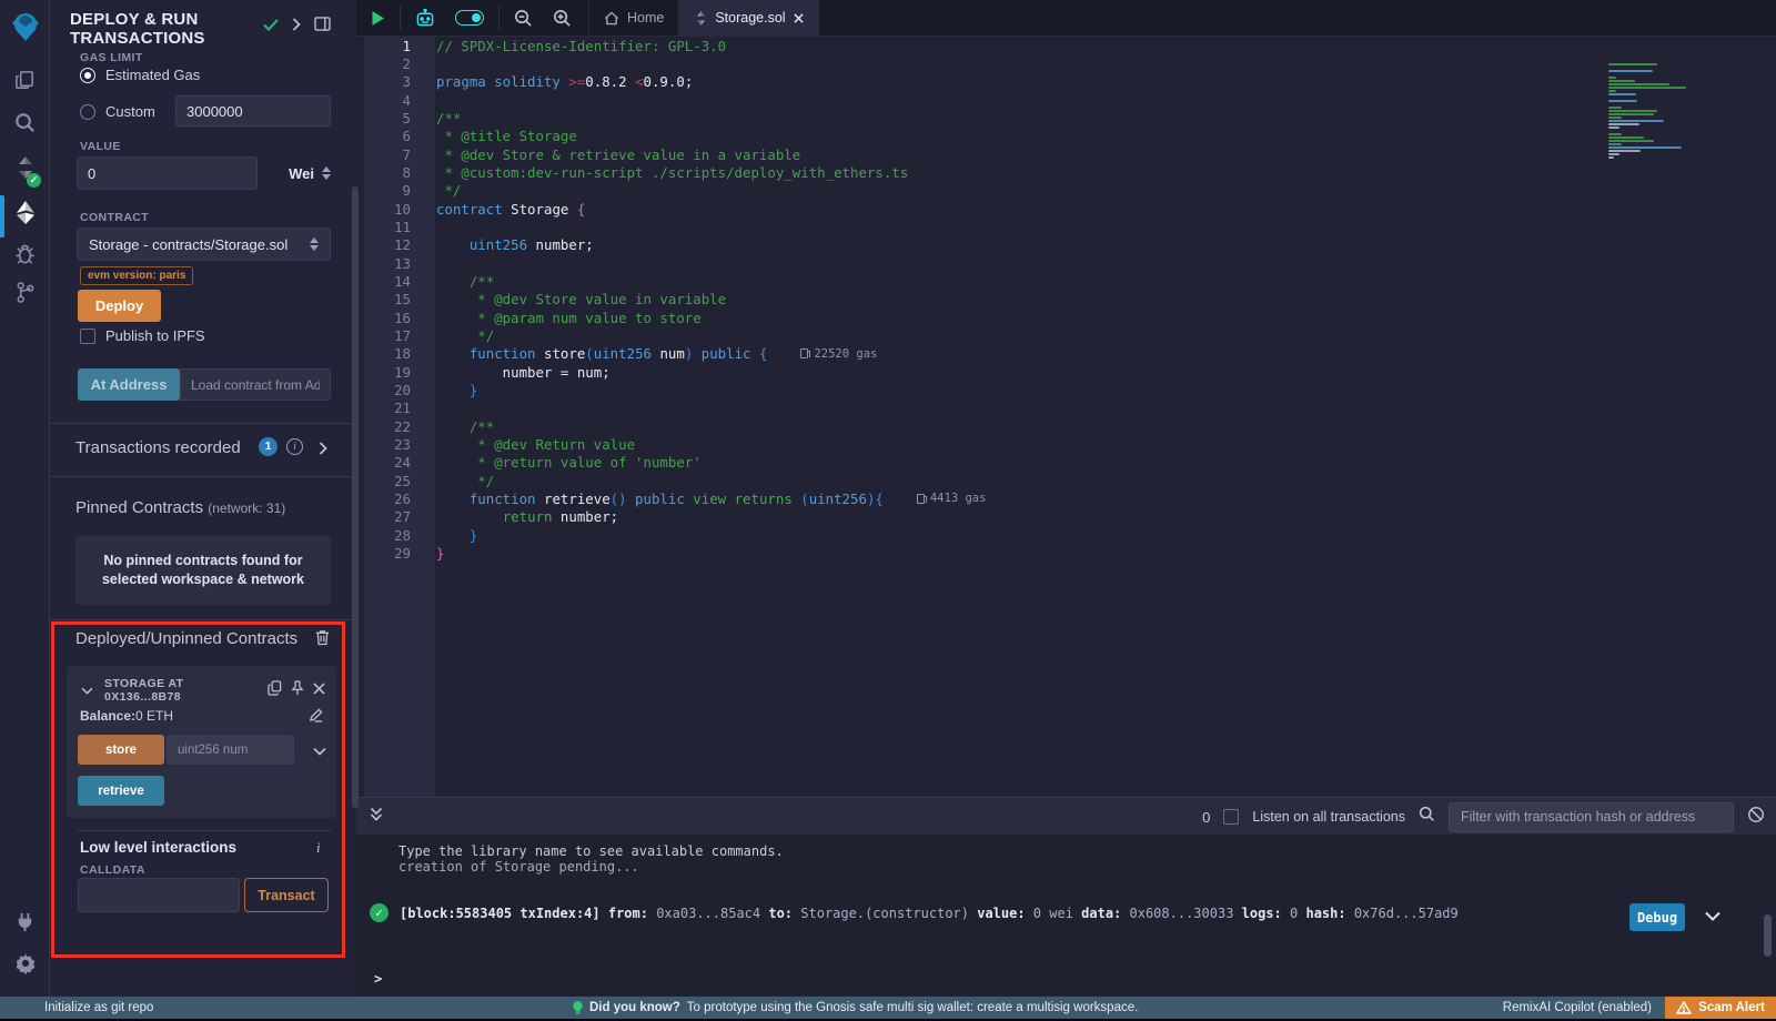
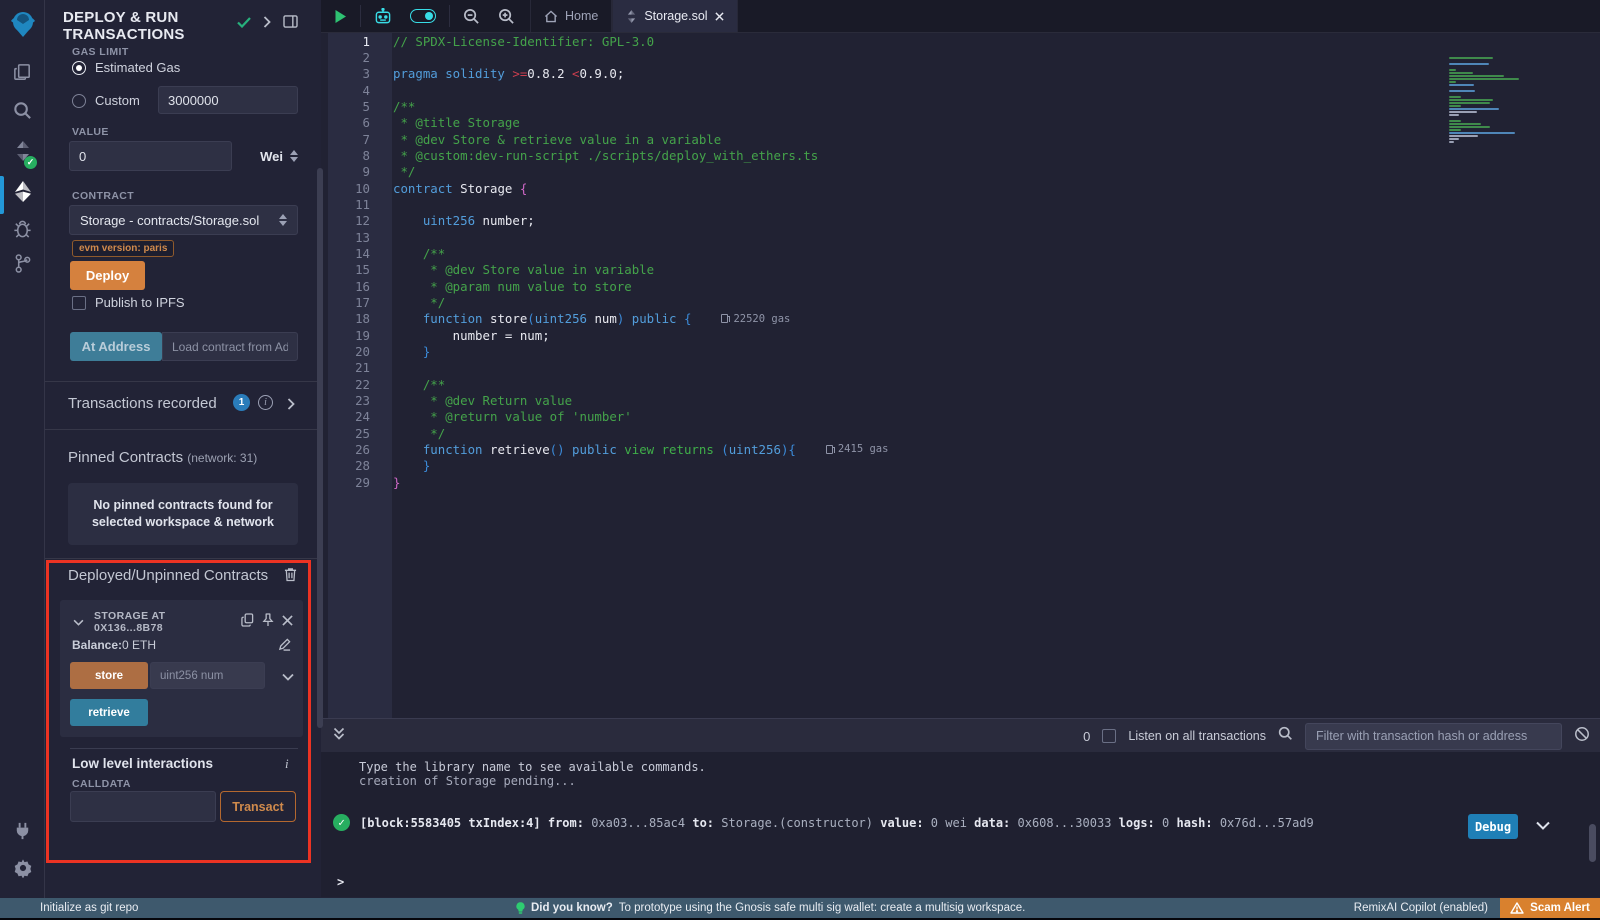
  ✓
  DEPLOY & RUN TRANSACTIONS
  GAS LIMIT
  Estimated Gas
  Custom
  3000000
  VALUE
  0
  Wei
  CONTRACT
  Storage - contracts/Storage.sol
  evm version: paris
  Deploy
  Publish to IPFS
  At Address
  Load contract from Ad
  Transactions recorded
  1
  i
  Pinned Contracts (network: 31)
  No pinned contracts found for
  selected workspace & network
  Deployed/Unpinned Contracts
  STORAGE AT 0X136...8B78
  Balance:
  0 ETH
  store
  uint256 num
  retrieve
  Low level interactions
  i
  CALLDATA
  Transact
  Home
  Storage.sol
  1
  // SPDX-License-Identifier: GPL-3.0
  2
  3
  pragma solidity >=0.8.2 <0.9.0;
  4
  5
  /**
  6
  * @title Storage
  7
  * @dev Store & retrieve value in a variable
  8
  * @custom:dev-run-script ./scripts/deploy_with_ethers.ts
  9
  */
  10
  contract Storage {
  11
  12
  uint256 number;
  13
  14
  /**
  15
  * @dev Store value in variable
  16
  * @param num value to store
  17
  */
  18
  function store(uint256 num) public {
  22520 gas
  19
  number = num;
  20
  }
  21
  22
  /**
  23
  * @dev Return value
  24
  * @return value of 'number'
  25
  */
  26
  function retrieve() public view returns (uint256){
- 4413 gas
+ 2415 gas
- 27
- return number;
  28
  }
  29
  }
  0
  Listen on all transactions
  Filter with transaction hash or address
  Type the library name to see available commands.
  creation of Storage pending...
  ✓
  [block:5583405 txIndex:4] from: 0xa03...85ac4 to: Storage.(constructor) value: 0 wei data: 0x608...30033 logs: 0 hash: 0x76d...57ad9
  Debug
  >
  Initialize as git repo
  Did you know?
  To prototype using the Gnosis safe multi sig wallet: create a multisig workspace.
  RemixAI Copilot (enabled)
  Scam Alert
